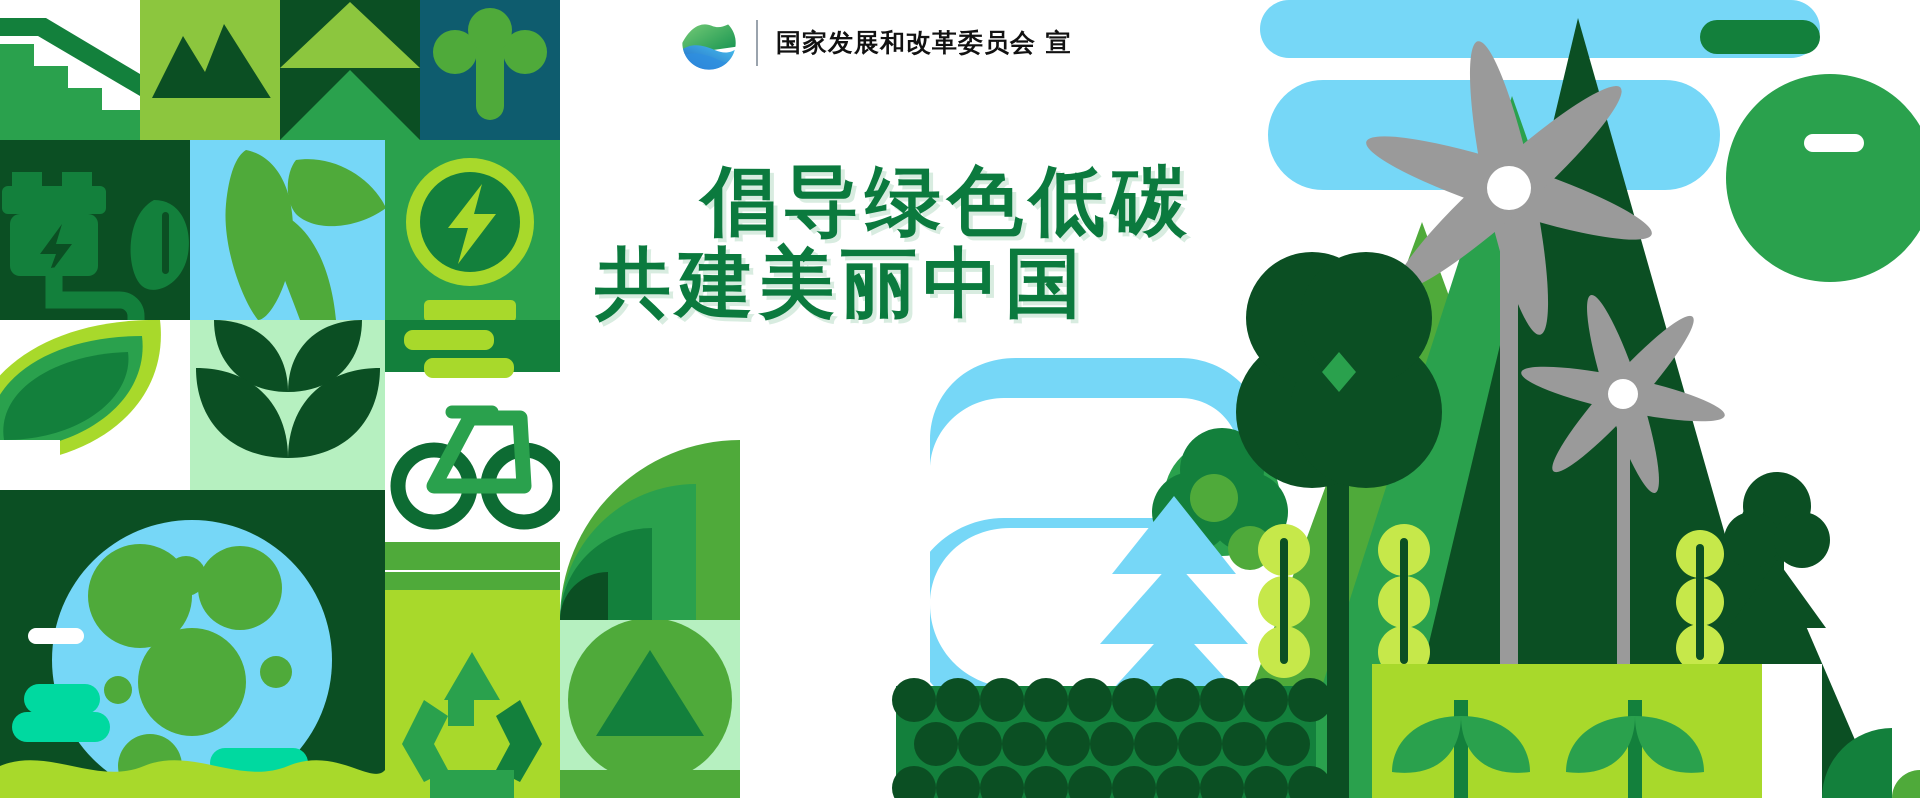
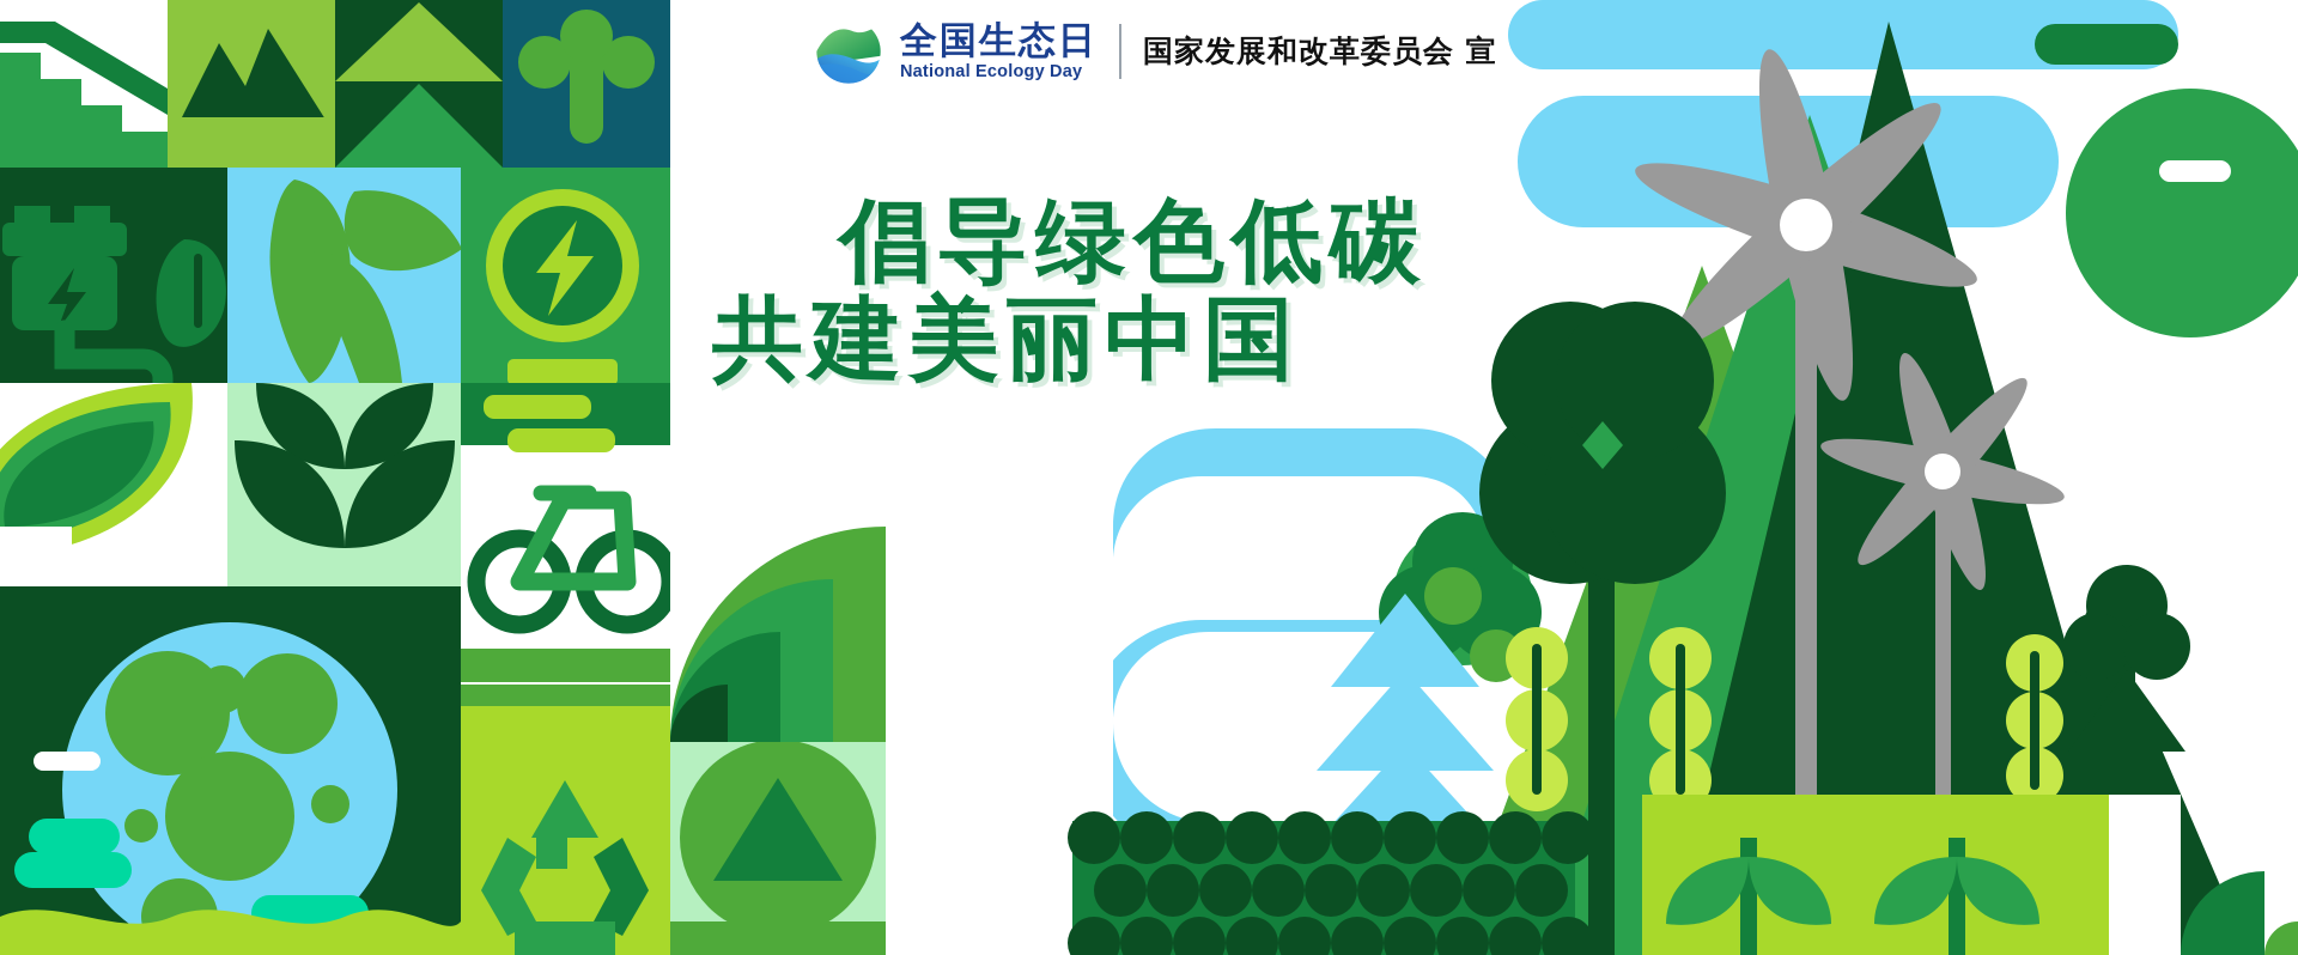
+ 全国生态日
+ National Ecology Day
  国家发展和改革委员会 宣
  倡导绿色低碳
  共建美丽中国
